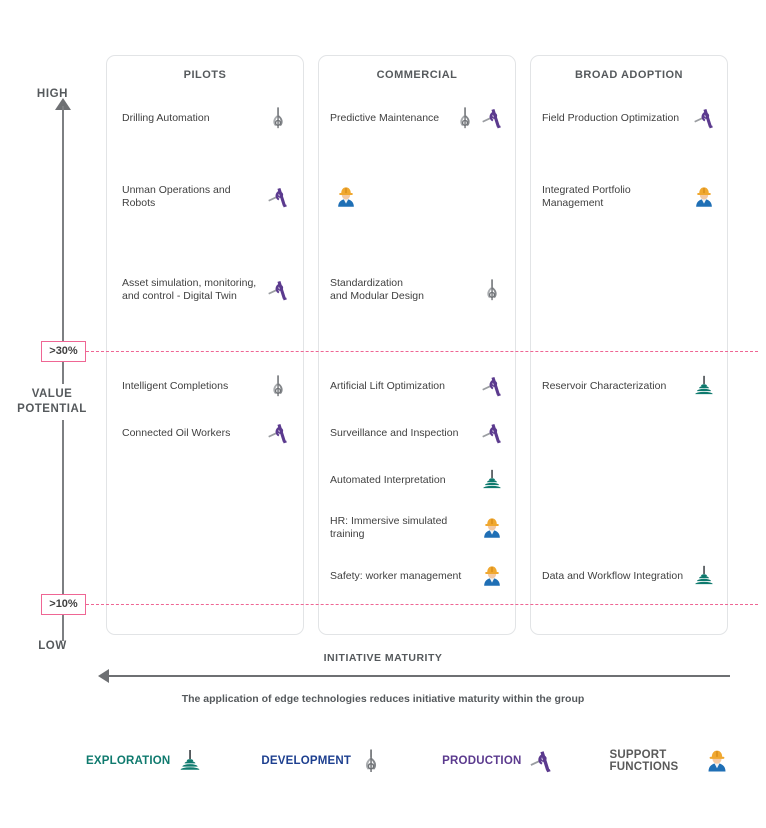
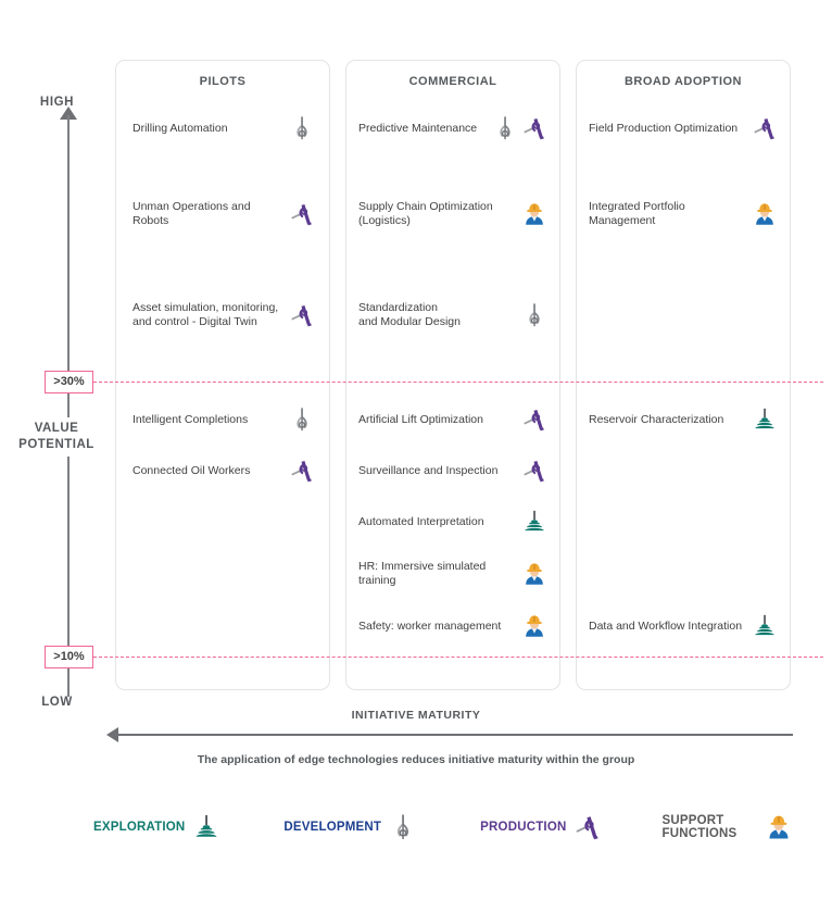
  HIGH
  VALUE POTENTIAL
  LOW
  >30%
  >10%
  PILOTS
  COMMERCIAL
  BROAD ADOPTION
  Drilling Automation
  Unman Operations and Robots
  Asset simulation, monitoring,
  and control - Digital Twin
  Intelligent Completions
  Connected Oil Workers
  Predictive Maintenance
+ Supply Chain Optimization
+ (Logistics)
  Standardization
  and Modular Design
  Artificial Lift Optimization
  Surveillance and Inspection
  Automated Interpretation
  HR: Immersive simulated training
  Safety: worker management
  Field Production Optimization
  Integrated Portfolio Management
  Reservoir Characterization
  Data and Workflow Integration
  INITIATIVE MATURITY
  The application of edge technologies reduces initiative maturity within the group
  EXPLORATION
  DEVELOPMENT
  PRODUCTION
  SUPPORT FUNCTIONS
